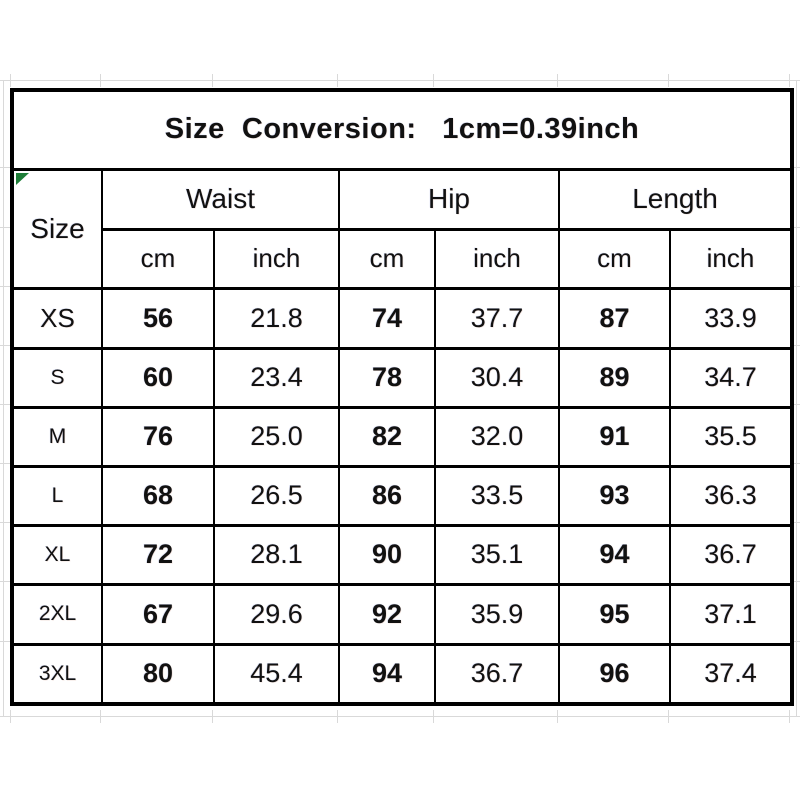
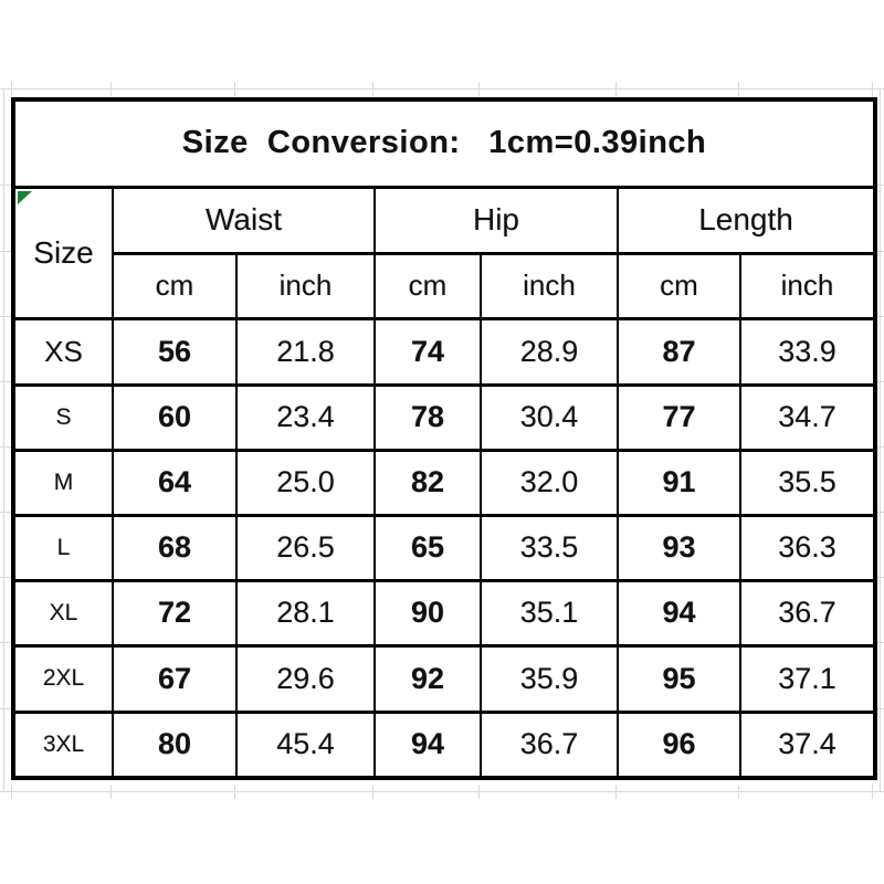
  Size Conversion: 1cm=0.39inch
  Size	Waist	Hip	Length
  cm	inch	cm	inch	cm	inch
- XS	56	21.8	74	37.7	87	33.9
+ XS	56	21.8	74	28.9	87	33.9
- S	60	23.4	78	30.4	89	34.7
+ S	60	23.4	78	30.4	77	34.7
- M	76	25.0	82	32.0	91	35.5
+ M	64	25.0	82	32.0	91	35.5
- L	68	26.5	86	33.5	93	36.3
+ L	68	26.5	65	33.5	93	36.3
  XL	72	28.1	90	35.1	94	36.7
  2XL	67	29.6	92	35.9	95	37.1
  3XL	80	45.4	94	36.7	96	37.4
